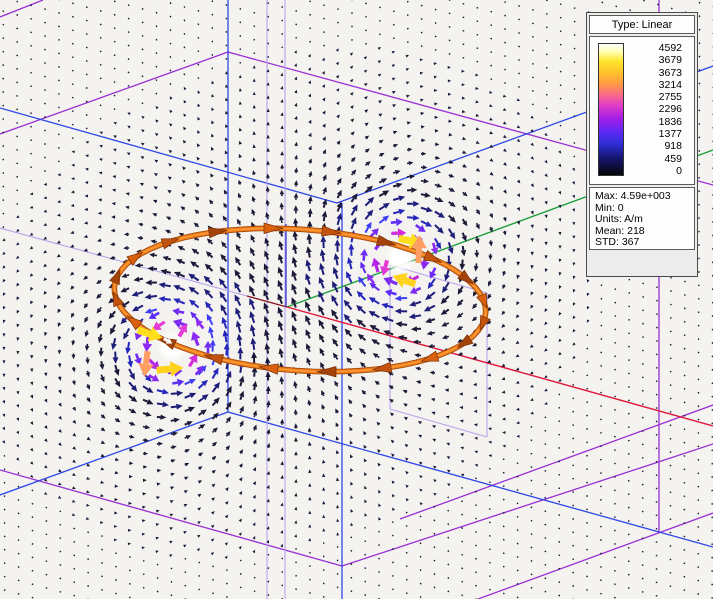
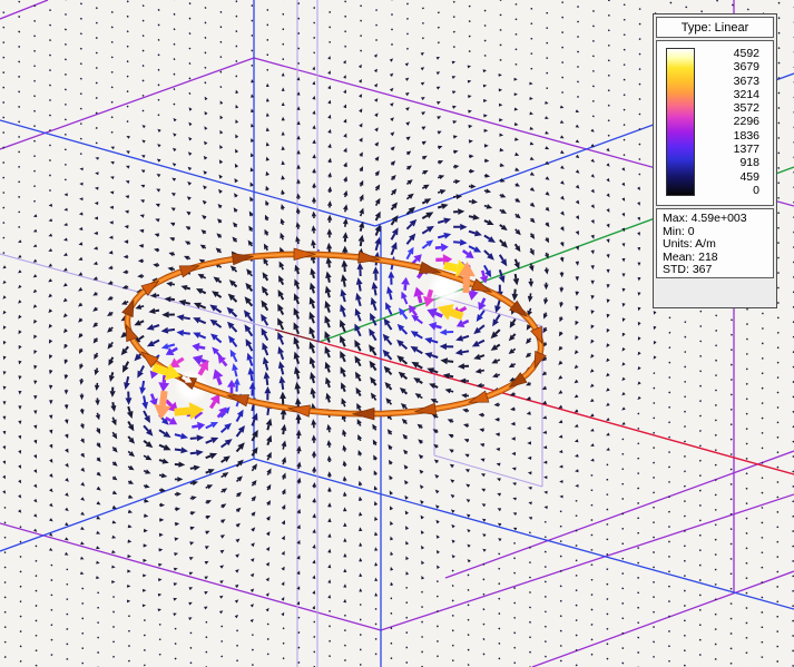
  Type: Linear
  4592
  3679
  3673
  3214
- 2755
+ 3572
  2296
  1836
  1377
  918
  459
  0
  Max: 4.59e+003
  Min: 0
  Units: A/m
  Mean: 218
  STD: 367
